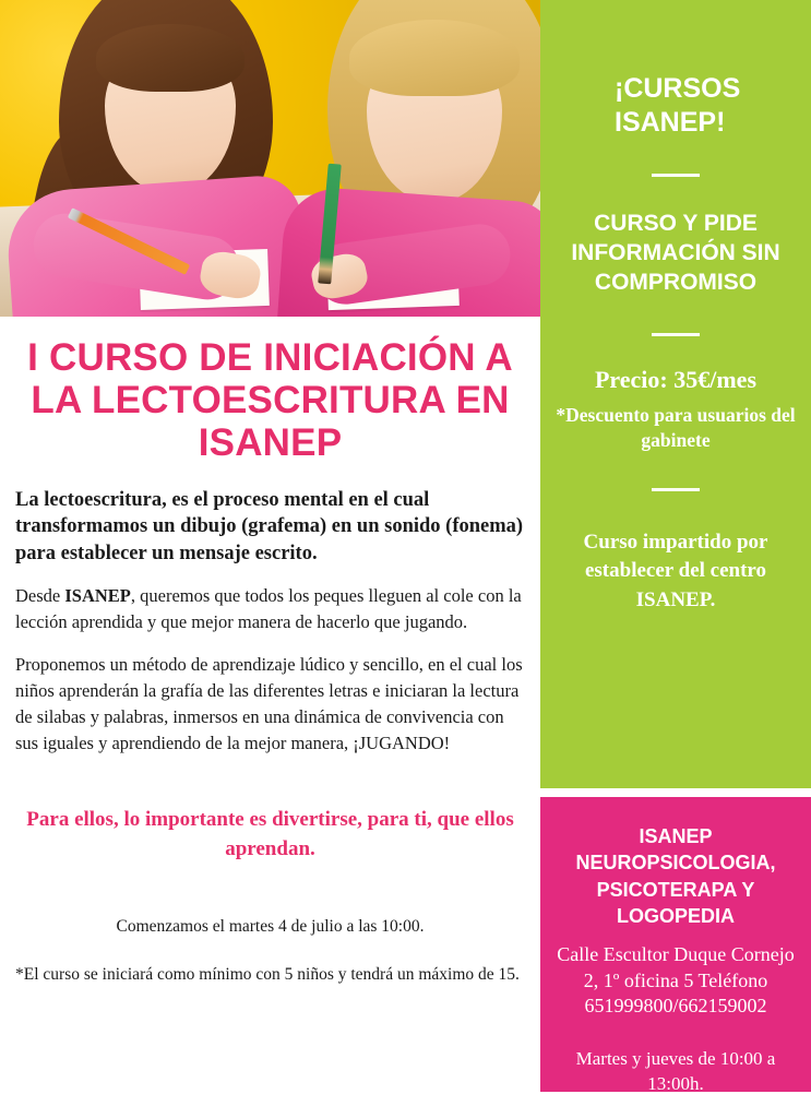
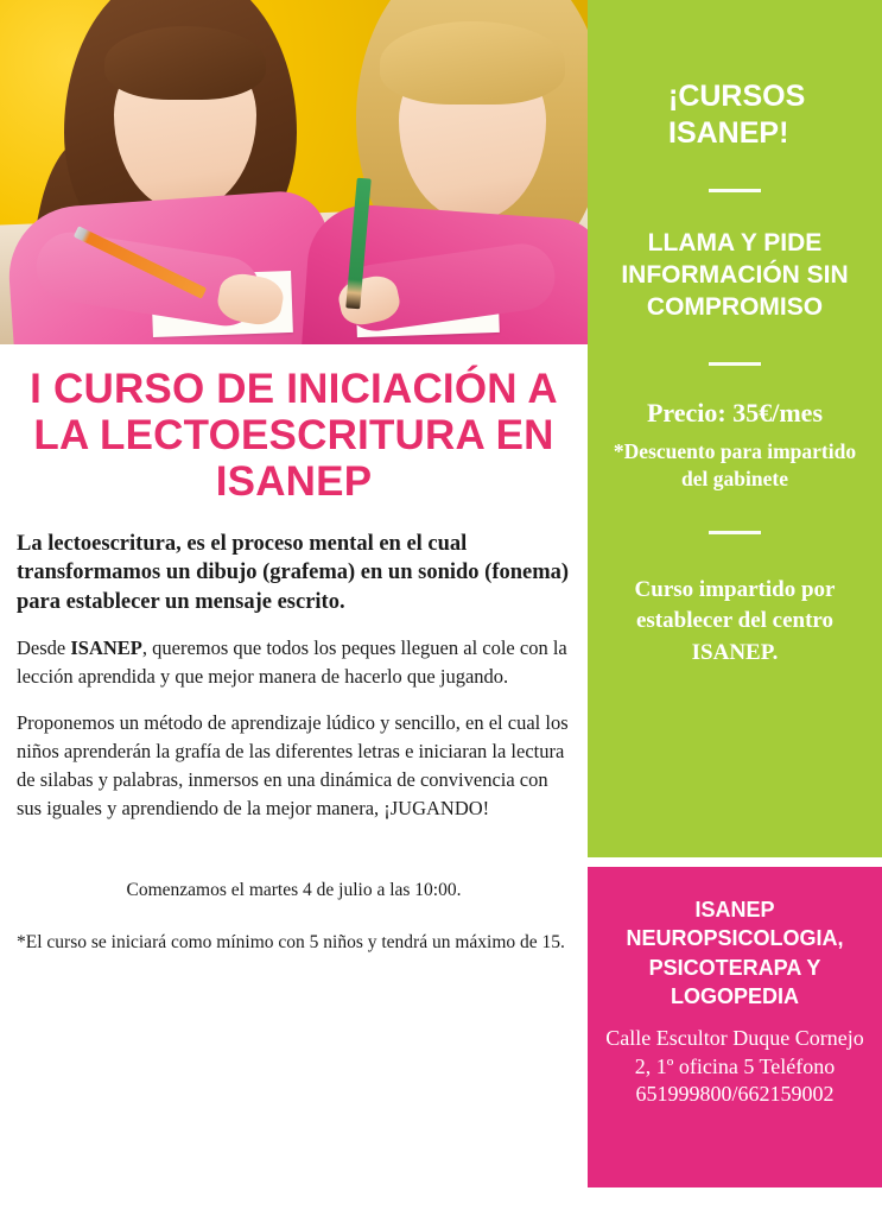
  I CURSO DE INICIACIÓN A LA LECTOESCRITURA EN ISANEP
  La lectoescritura, es el proceso mental en el cual transformamos un dibujo (grafema) en un sonido (fonema) para establecer un mensaje escrito.
  Desde ISANEP, queremos que todos los peques lleguen al cole con la lección aprendida y que mejor manera de hacerlo que jugando.
  Proponemos un método de aprendizaje lúdico y sencillo, en el cual los niños aprenderán la grafía de las diferentes letras e iniciaran la lectura de silabas y palabras, inmersos en una dinámica de convivencia con sus iguales y aprendiendo de la mejor manera, ¡JUGANDO!
- Para ellos, lo importante es divertirse, para ti, que ellos aprendan.
  Comenzamos el martes 4 de julio a las 10:00.
  *El curso se iniciará como mínimo con 5 niños y tendrá un máximo de 15.
  ¡CURSOS ISANEP!
- CURSO Y PIDE INFORMACIÓN SIN COMPROMISO
+ LLAMA Y PIDE INFORMACIÓN SIN COMPROMISO
  Precio: 35€/mes
- *Descuento para usuarios del gabinete
+ *Descuento para impartido del gabinete
  Curso impartido por establecer del centro ISANEP.
  ISANEP NEUROPSICOLOGIA, PSICOTERAPA Y LOGOPEDIA
  Calle Escultor Duque Cornejo 2, 1º oficina 5 Teléfono 651999800/662159002
- Martes y jueves de 10:00 a 13:00h.
